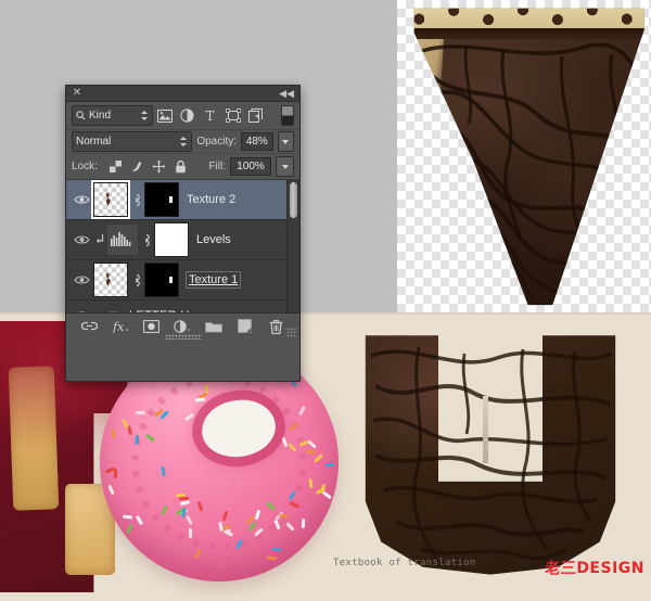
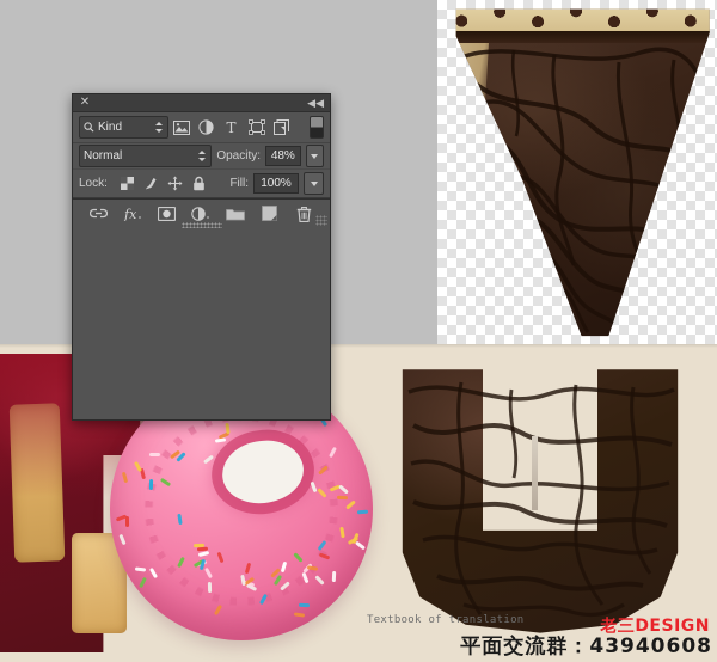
  Textbook of translation
  老三DESIGN
+ 平面交流群：43940608
  ✕
  ◀◀
  Kind
  T
  Normal
  Opacity:
  48%
  Lock:
  Fill:
  100%
- Texture 2
- Levels
- Texture 1
  fx
